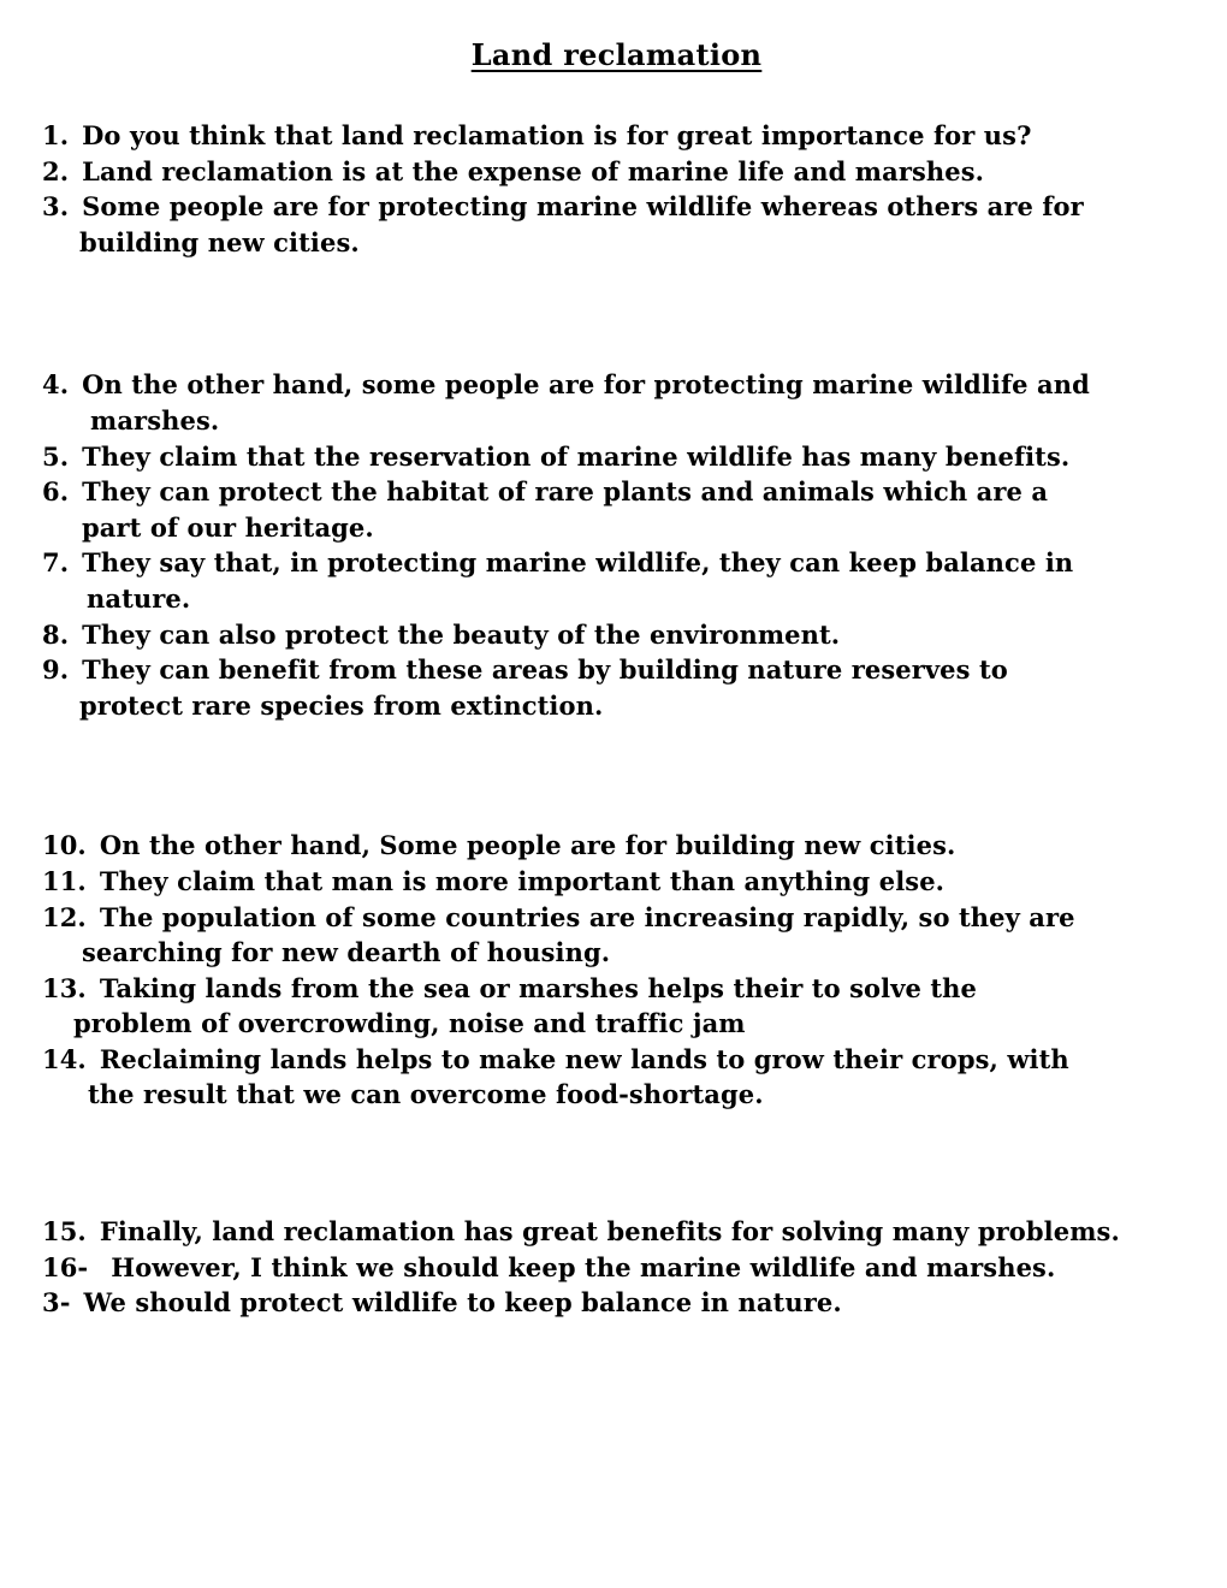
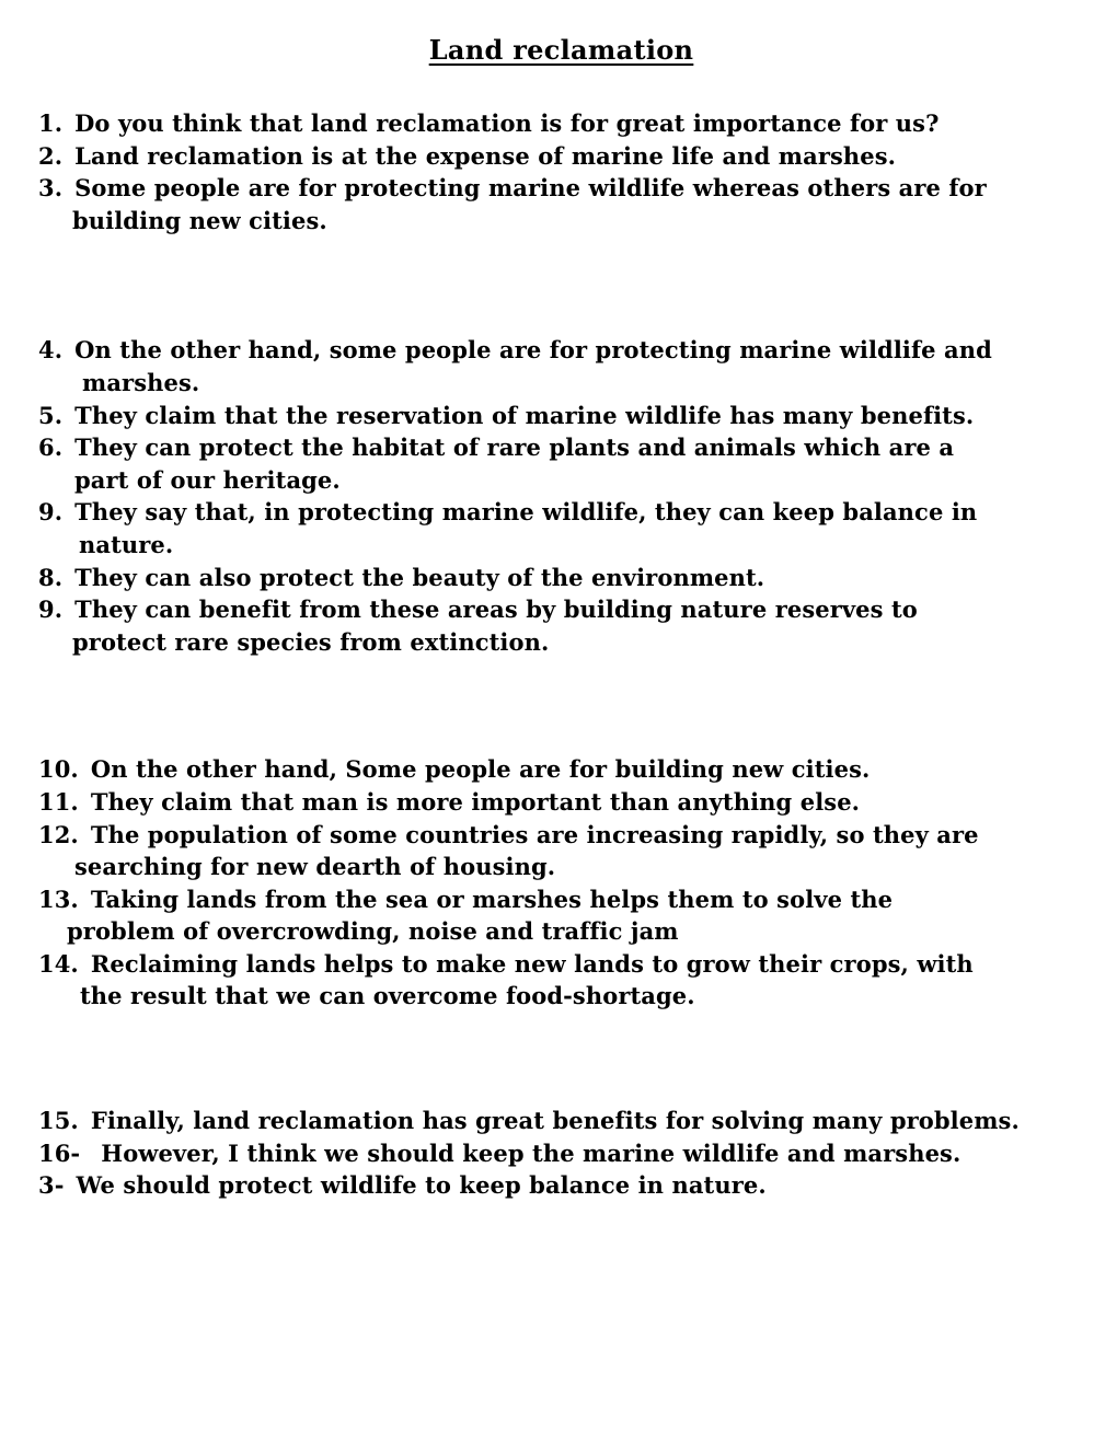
  Land reclamation
  1. Do you think that land reclamation is for great importance for us?
  2. Land reclamation is at the expense of marine life and marshes.
  3. Some people are for protecting marine wildlife whereas others are for
  building new cities.
  4. On the other hand, some people are for protecting marine wildlife and
  marshes.
  5. They claim that the reservation of marine wildlife has many benefits.
  6. They can protect the habitat of rare plants and animals which are a
  part of our heritage.
- 7. They say that, in protecting marine wildlife, they can keep balance in
+ 9. They say that, in protecting marine wildlife, they can keep balance in
  nature.
  8. They can also protect the beauty of the environment.
  9. They can benefit from these areas by building nature reserves to
  protect rare species from extinction.
  10. On the other hand, Some people are for building new cities.
  11. They claim that man is more important than anything else.
  12. The population of some countries are increasing rapidly, so they are
  searching for new dearth of housing.
- 13. Taking lands from the sea or marshes helps their to solve the
+ 13. Taking lands from the sea or marshes helps them to solve the
  problem of overcrowding, noise and traffic jam
  14. Reclaiming lands helps to make new lands to grow their crops, with
  the result that we can overcome food-shortage.
  15. Finally, land reclamation has great benefits for solving many problems.
  16- However, I think we should keep the marine wildlife and marshes.
  3- We should protect wildlife to keep balance in nature.
